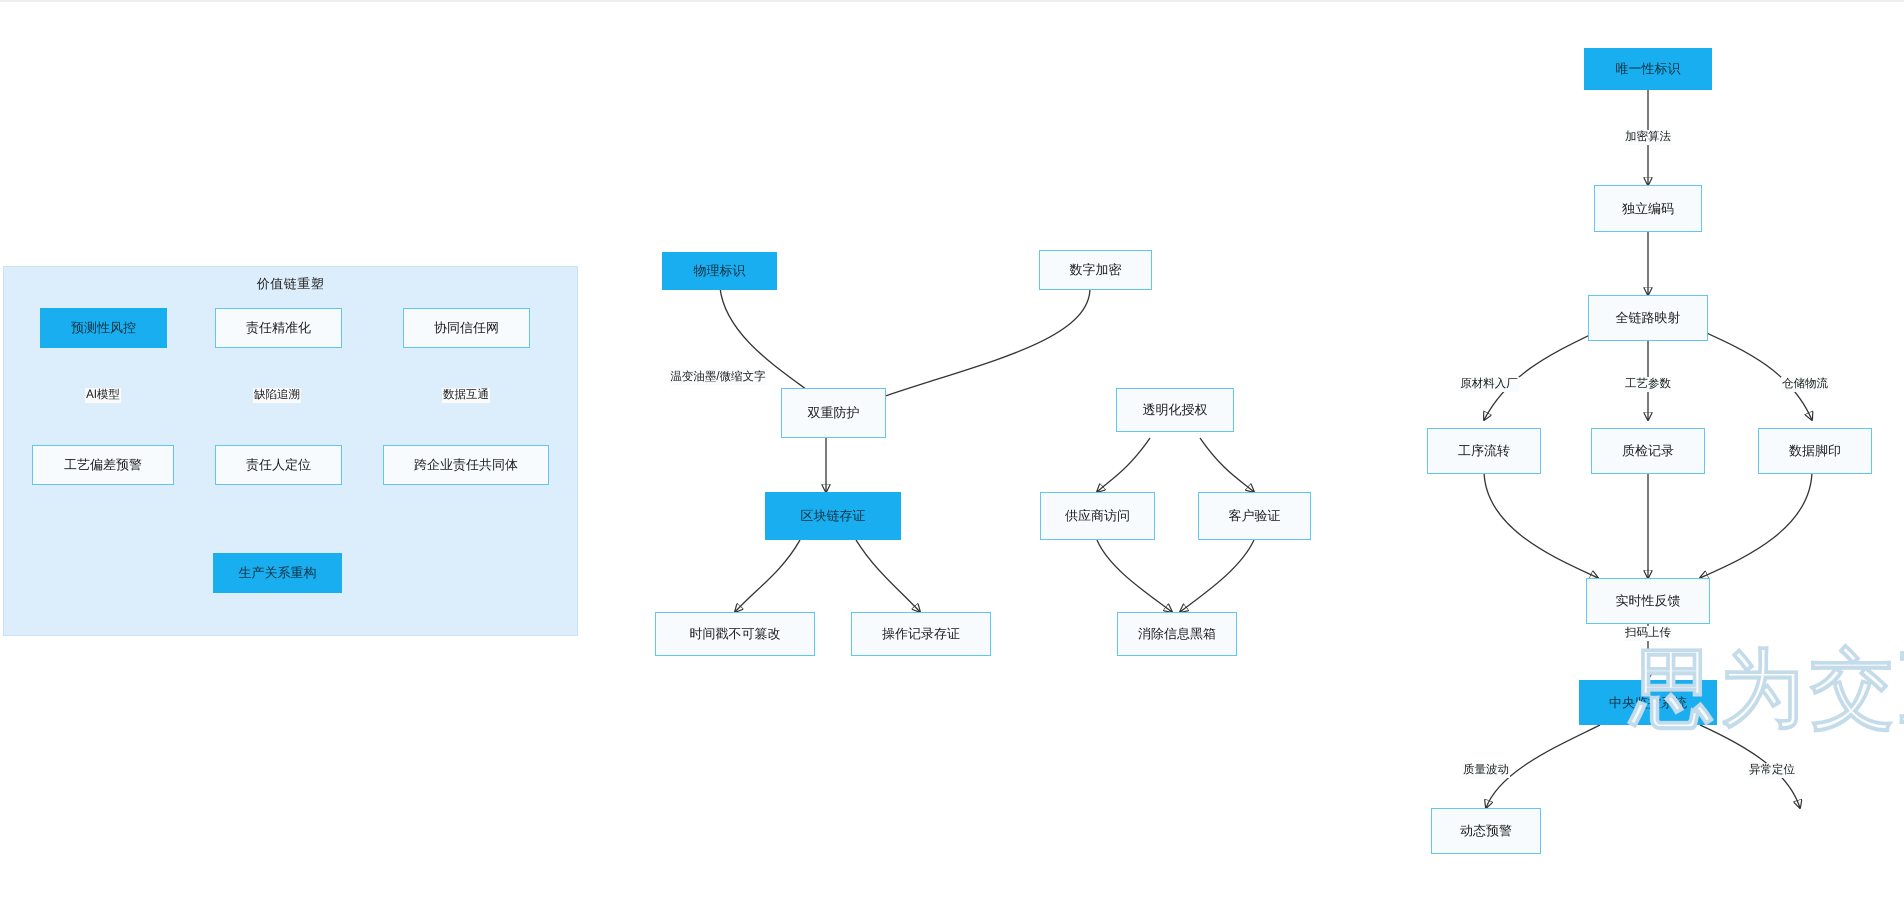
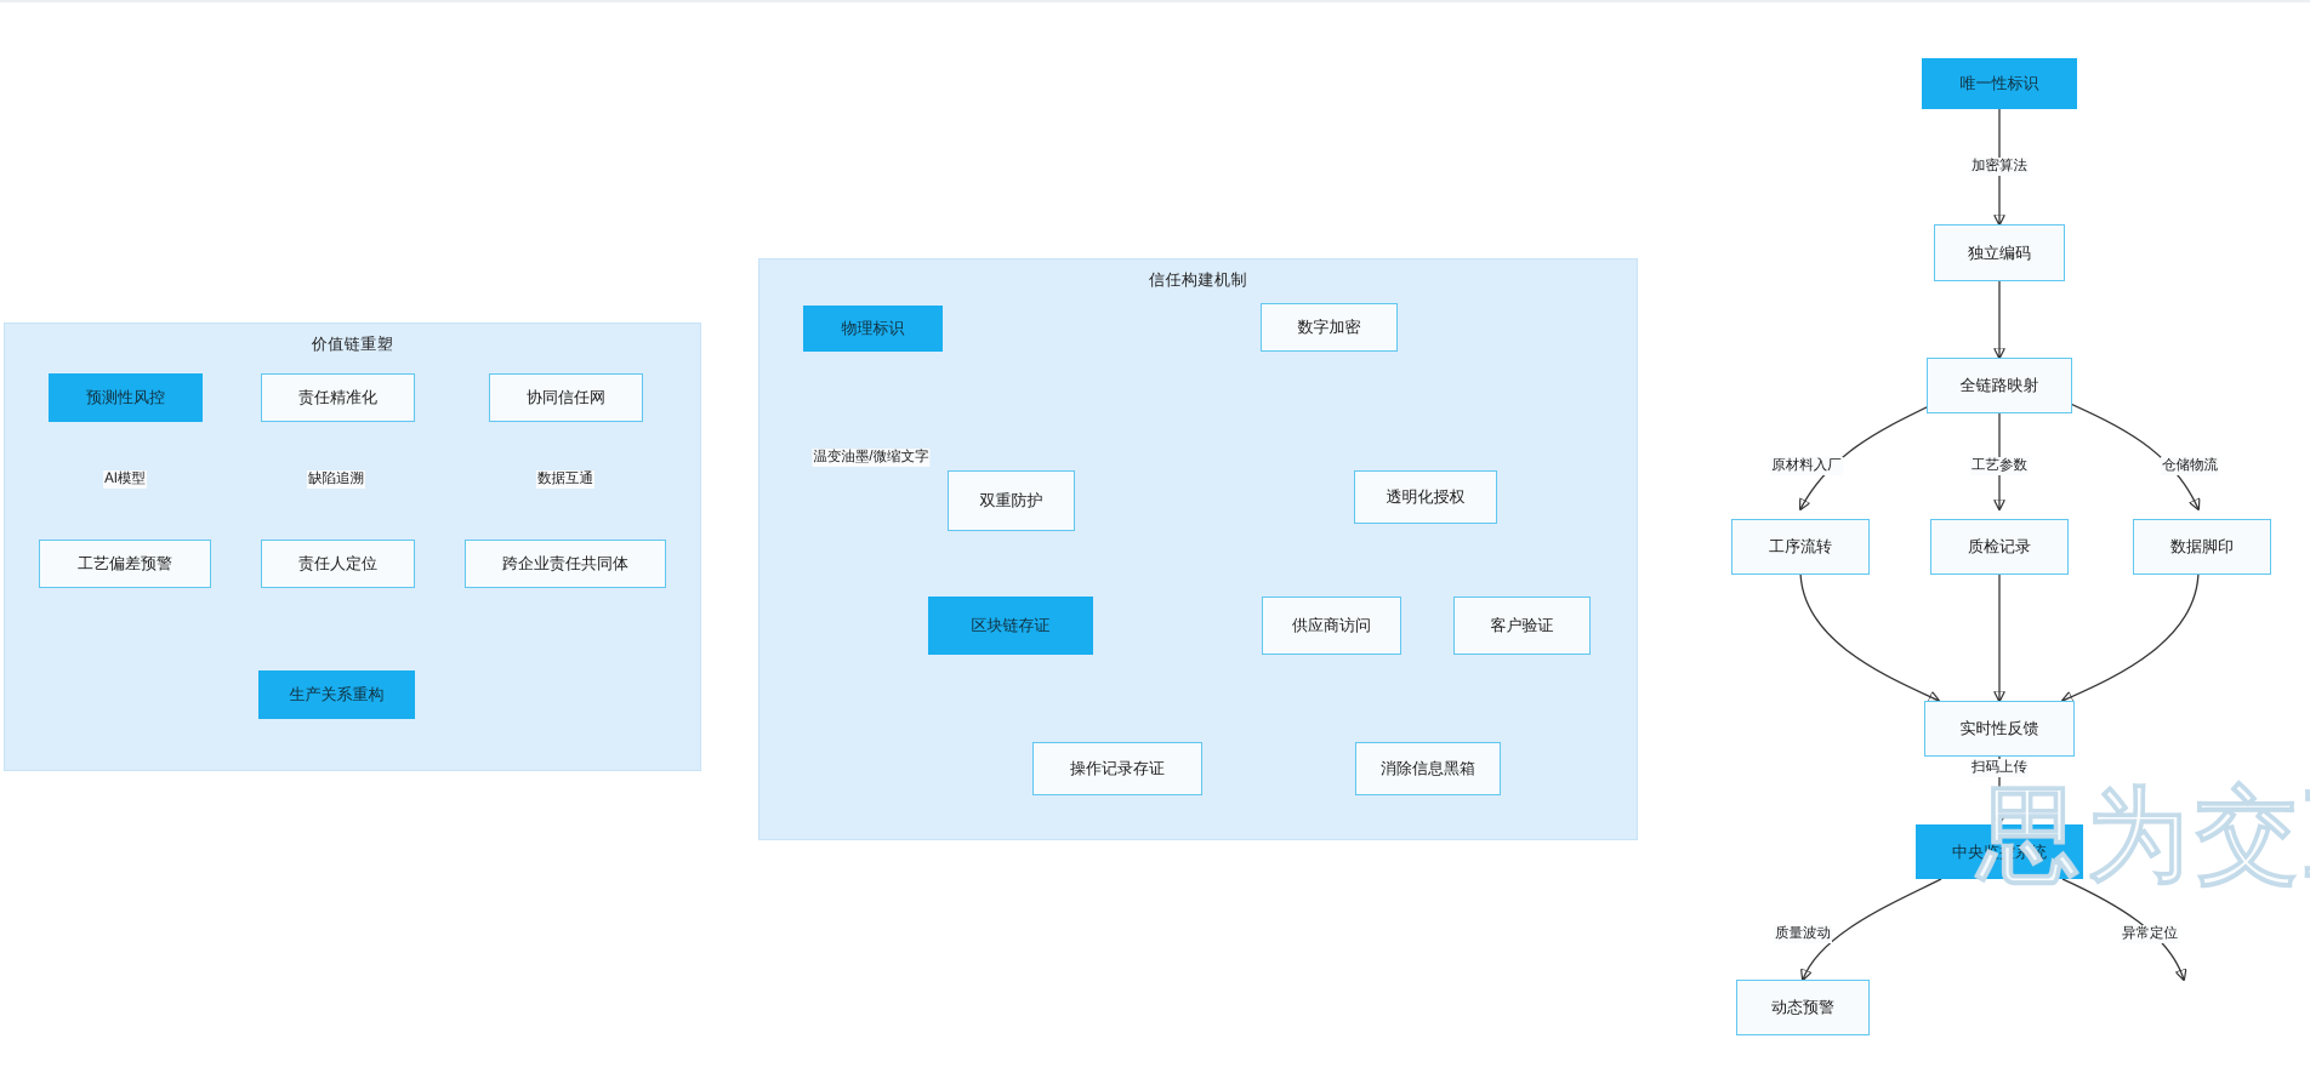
  价值链重塑
  预测性风控
  责任精准化
  协同信任网
  工艺偏差预警
  责任人定位
  跨企业责任共同体
  生产关系重构
  AI模型
  缺陷追溯
  数据互通
+ 信任构建机制
  物理标识
  数字加密
  双重防护
  区块链存证
- 时间戳不可篡改
  操作记录存证
  透明化授权
  供应商访问
  客户验证
  消除信息黑箱
  温变油墨/微缩文字
  唯一性标识
  独立编码
  全链路映射
  工序流转
  质检记录
  数据脚印
  实时性反馈
  中央监控系统
  动态预警
  加密算法
  原材料入厂
  工艺参数
  仓储物流
  扫码上传
  质量波动
  异常定位
  思为交
